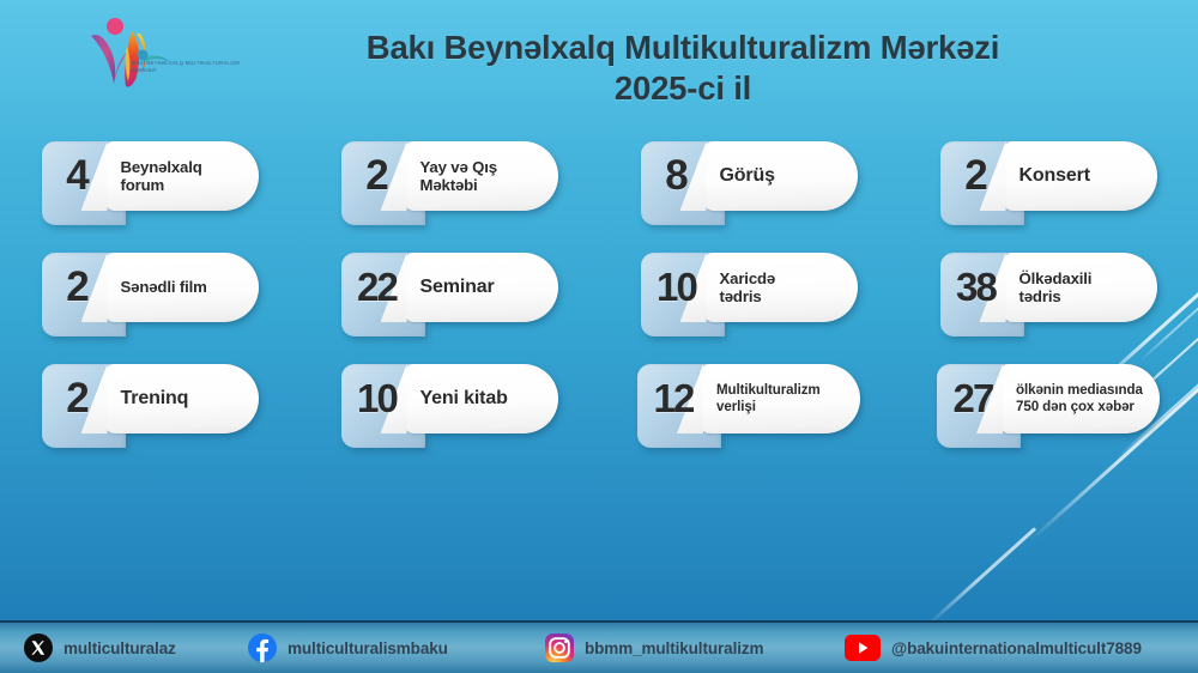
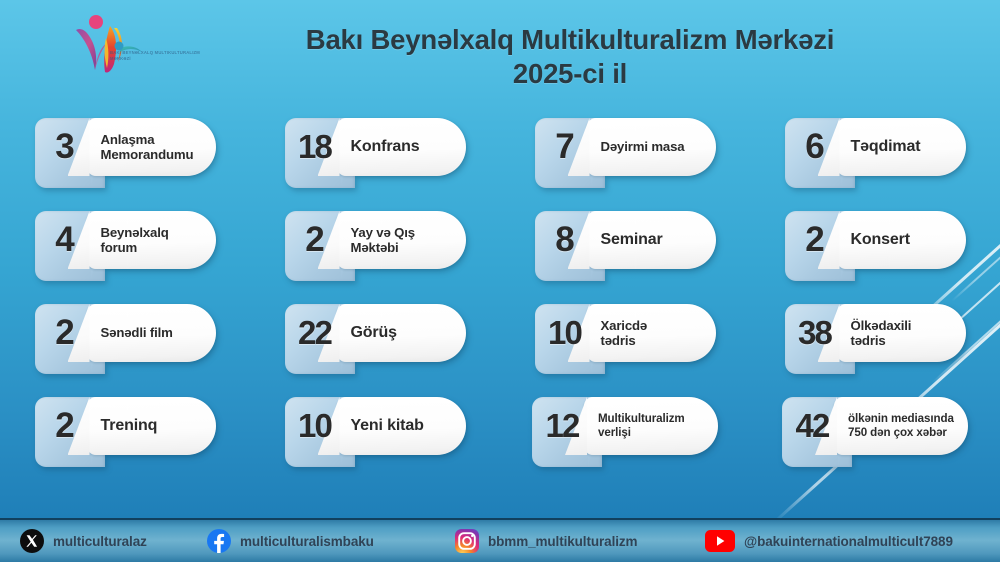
  Bakı Beynəlxalq Multikulturalizm Mərkəzi
  2025-ci il
+ Anlaşma
+ Memorandumu
+ 3
+ Konfrans
+ 18
+ Dəyirmi masa
+ 7
+ Təqdimat
+ 6
  Beynəlxalq
  forum
  4
  Yay və Qış
  Məktəbi
  2
- Görüş
+ Seminar
  8
  Konsert
  2
  Sənədli film
  2
- Seminar
+ Görüş
  22
  Xaricdə
  tədris
  10
  Ölkədaxili
  tədris
  38
  Treninq
  2
  Yeni kitab
  10
  Multikulturalizm
  verlişi
  12
  ölkənin mediasında
  750 dən çox xəbər
- 27
+ 42
  multiculturalaz
  multiculturalismbaku
  bbmm_multikulturalizm
  @bakuinternationalmulticult7889
